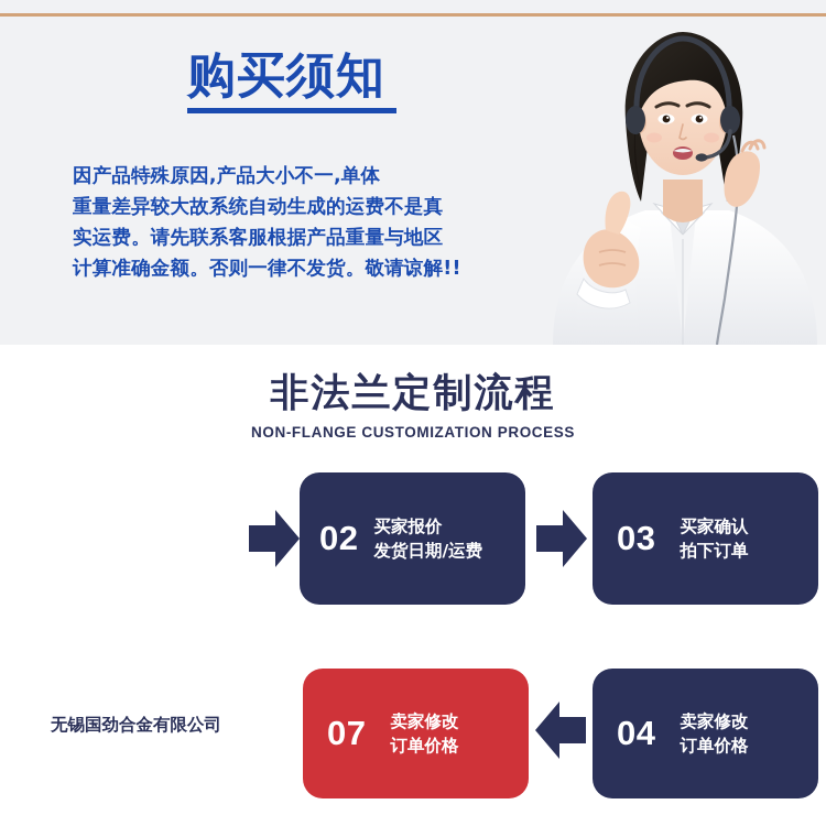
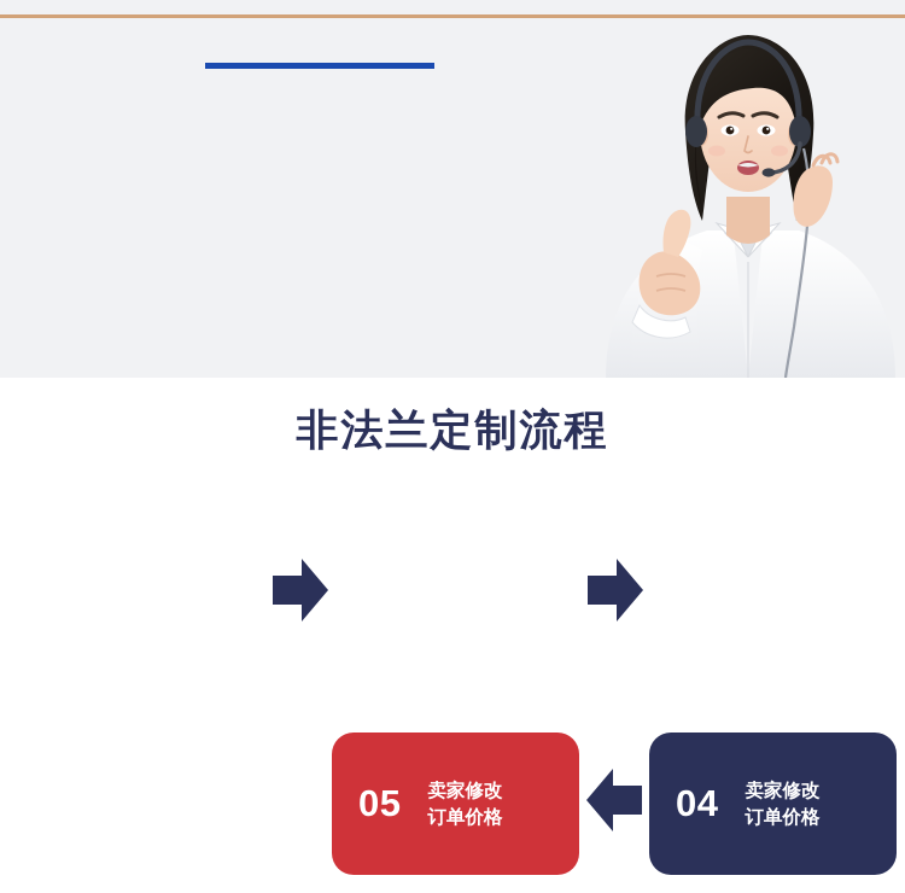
- 购买须知
- 因产品特殊原因,产品大小不一,单体
- 重量差异较大故系统自动生成的运费不是真
- 实运费。请先联系客服根据产品重量与地区
- 计算准确金额。否则一律不发货。敬请谅解!!
  非法兰定制流程
- NON-FLANGE CUSTOMIZATION PROCESS
- 02
- 买家报价
- 发货日期/运费
- 03
- 买家确认
- 拍下订单
- 07
+ 05
  卖家修改
  订单价格
  04
  卖家修改
  订单价格
- 无锡国劲合金有限公司
